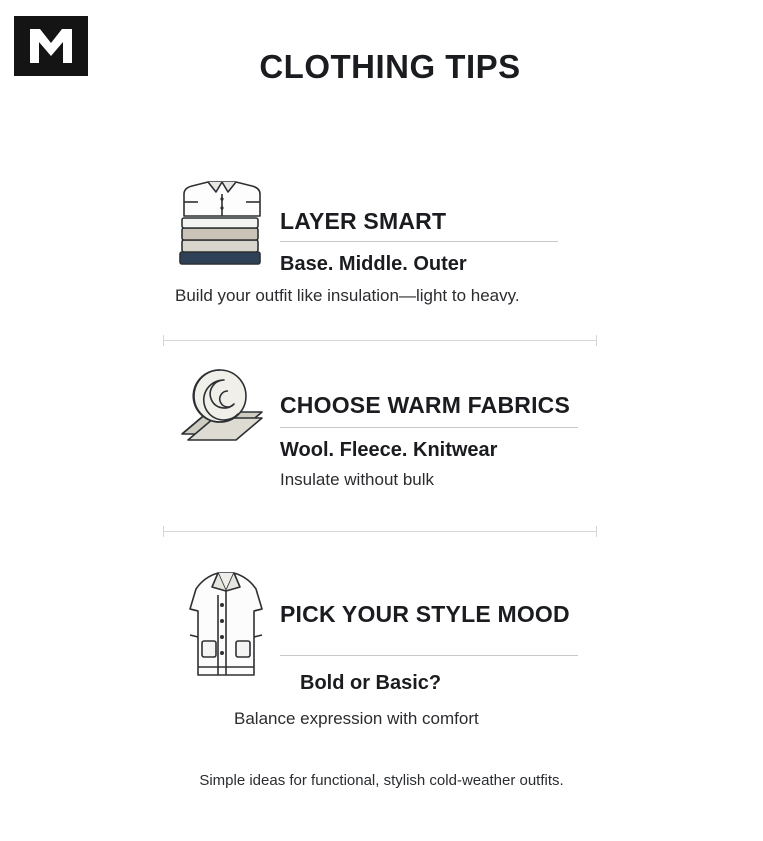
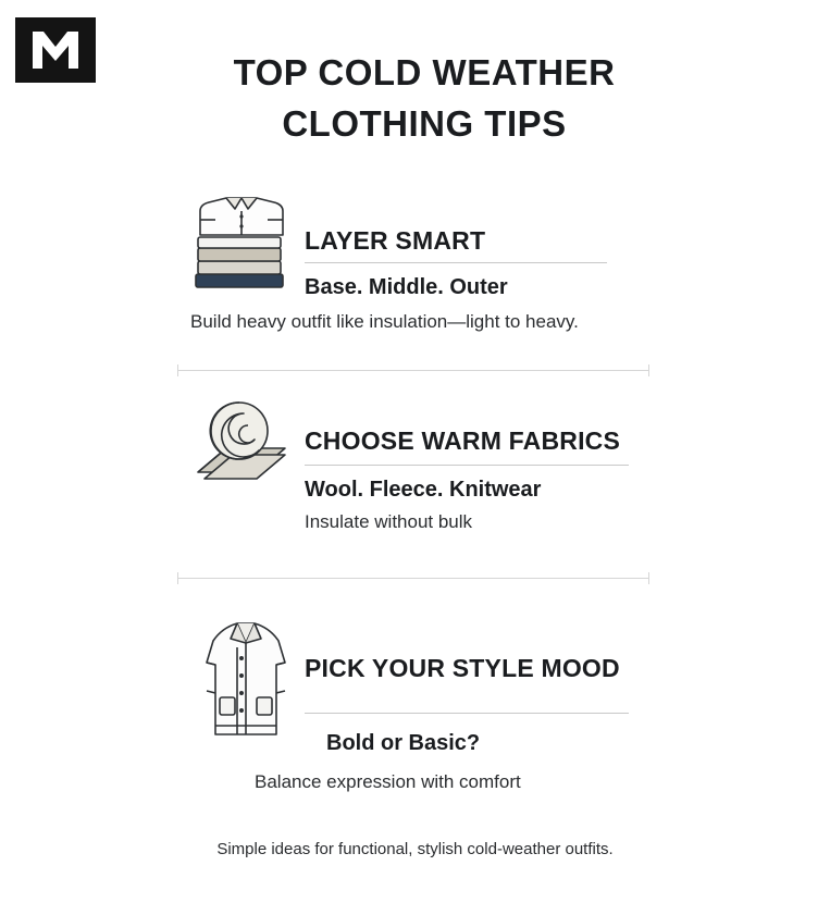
+ TOP COLD WEATHER
  CLOTHING TIPS
  LAYER SMART
  Base. Middle. Outer
- Build your outfit like insulation—light to heavy.
+ Build heavy outfit like insulation—light to heavy.
  CHOOSE WARM FABRICS
  Wool. Fleece. Knitwear
  Insulate without bulk
  PICK YOUR STYLE MOOD
  Bold or Basic?
  Balance expression with comfort
  Simple ideas for functional, stylish cold-weather outfits.
